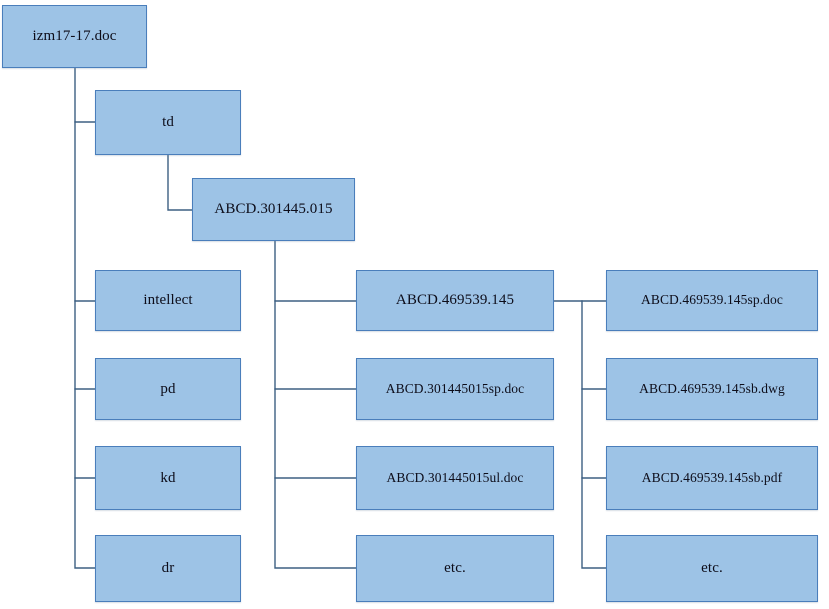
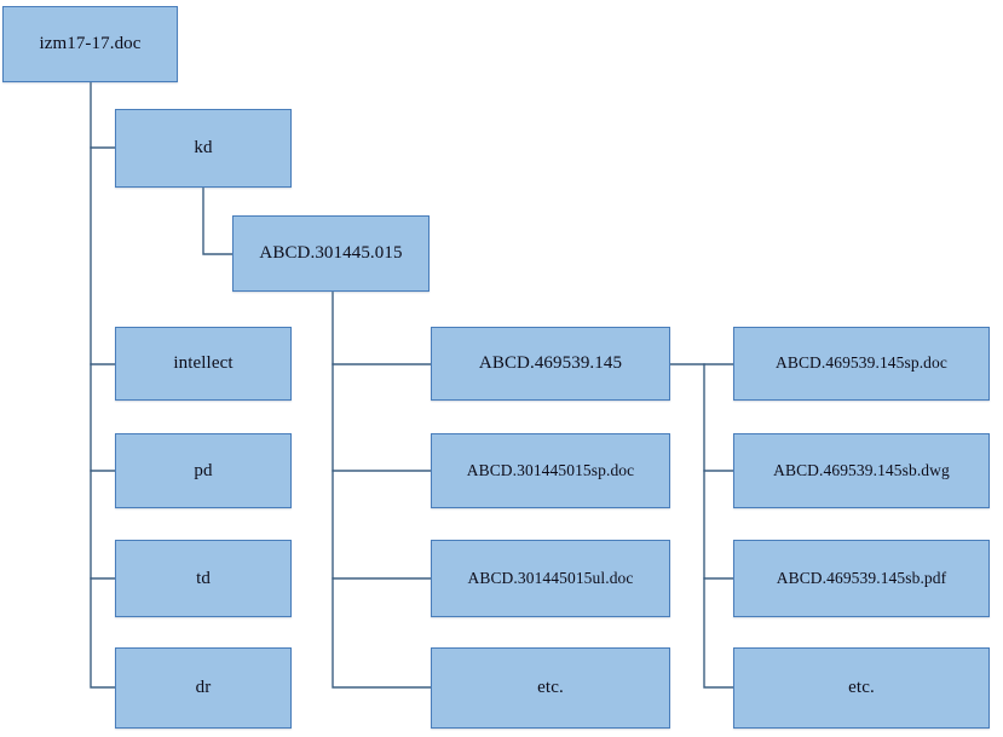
  izm17-17.doc
- td
+ kd
  ABCD.301445.015
  intellect
  pd
- kd
+ td
  dr
  ABCD.469539.145
  ABCD.301445015sp.doc
  ABCD.301445015ul.doc
  etc.
  ABCD.469539.145sp.doc
  ABCD.469539.145sb.dwg
  ABCD.469539.145sb.pdf
  etc.
